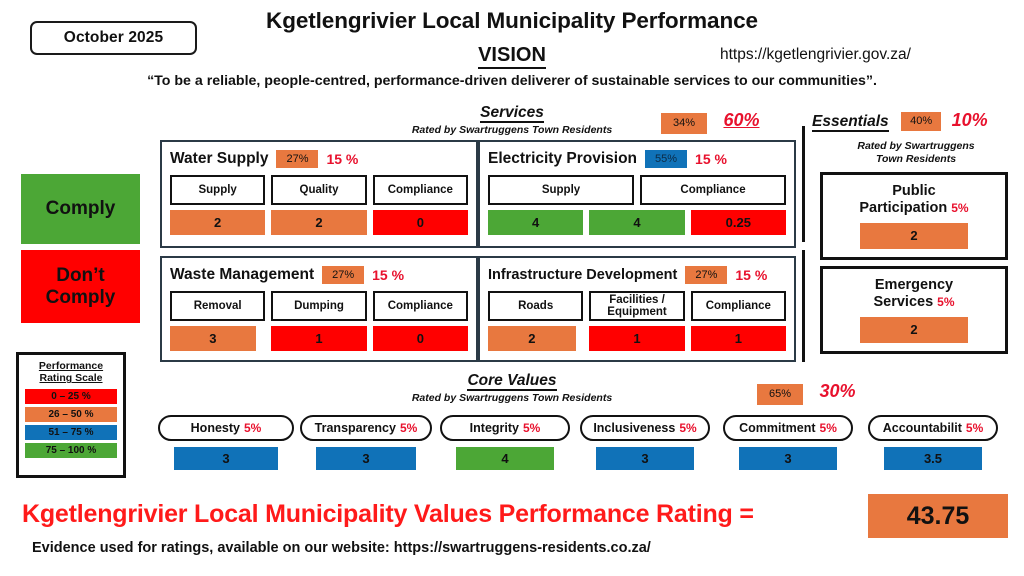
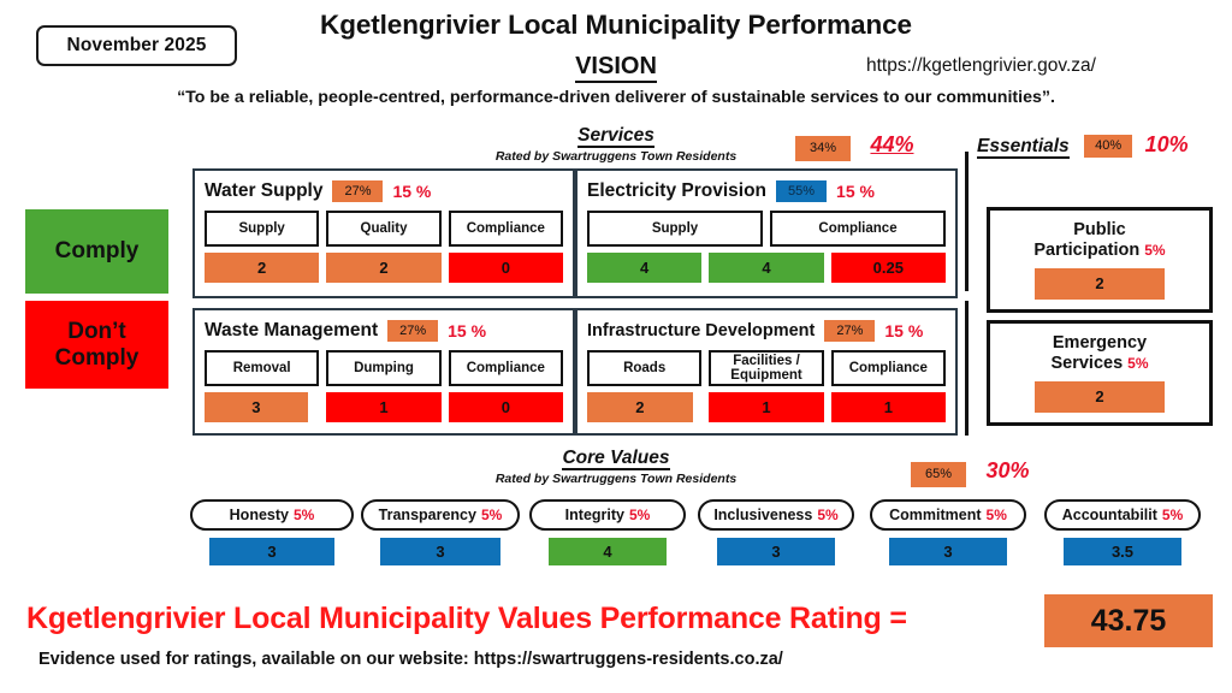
- October 2025
+ November 2025
  Kgetlengrivier Local Municipality Performance
  VISION
  https://kgetlengrivier.gov.za/
  “To be a reliable, people-centred, performance-driven deliverer of sustainable services to our communities”.
  Comply
  Don’t
  Comply
- Performance
- Rating Scale
- 0 – 25 %
- 26 – 50 %
- 51 – 75 %
- 75 – 100 %
  Services
  Rated by Swartruggens Town Residents
- 34% 60%
+ 34% 44%
  Essentials 40% 10%
- Rated by Swartruggens
- Town Residents
  Core Values
  Rated by Swartruggens Town Residents
  65% 30%
  Water Supply
  27%
  15 %
  Supply
  Quality
  Compliance
  2
  2
  0
  Electricity Provision
  55%
  15 %
  Supply
  Compliance
  4
  4
  0.25
  Waste Management
  27%
  15 %
  Removal
  Dumping
  Compliance
  3
  1
  0
  Infrastructure Development
  27%
  15 %
  Roads
  Facilities /
  Equipment
  Compliance
  2
  1
  1
  Public
  Participation 5%
  2
  Emergency
  Services 5%
  2
  Honesty
  5%
  3
  Transparency
  5%
  3
  Integrity
  5%
  4
  Inclusiveness
  5%
  3
  Commitment
  5%
  3
  Accountabilit
  5%
  3.5
  Kgetlengrivier Local Municipality Values Performance Rating =
  43.75
  Evidence used for ratings, available on our website: https://swartruggens-residents.co.za/
